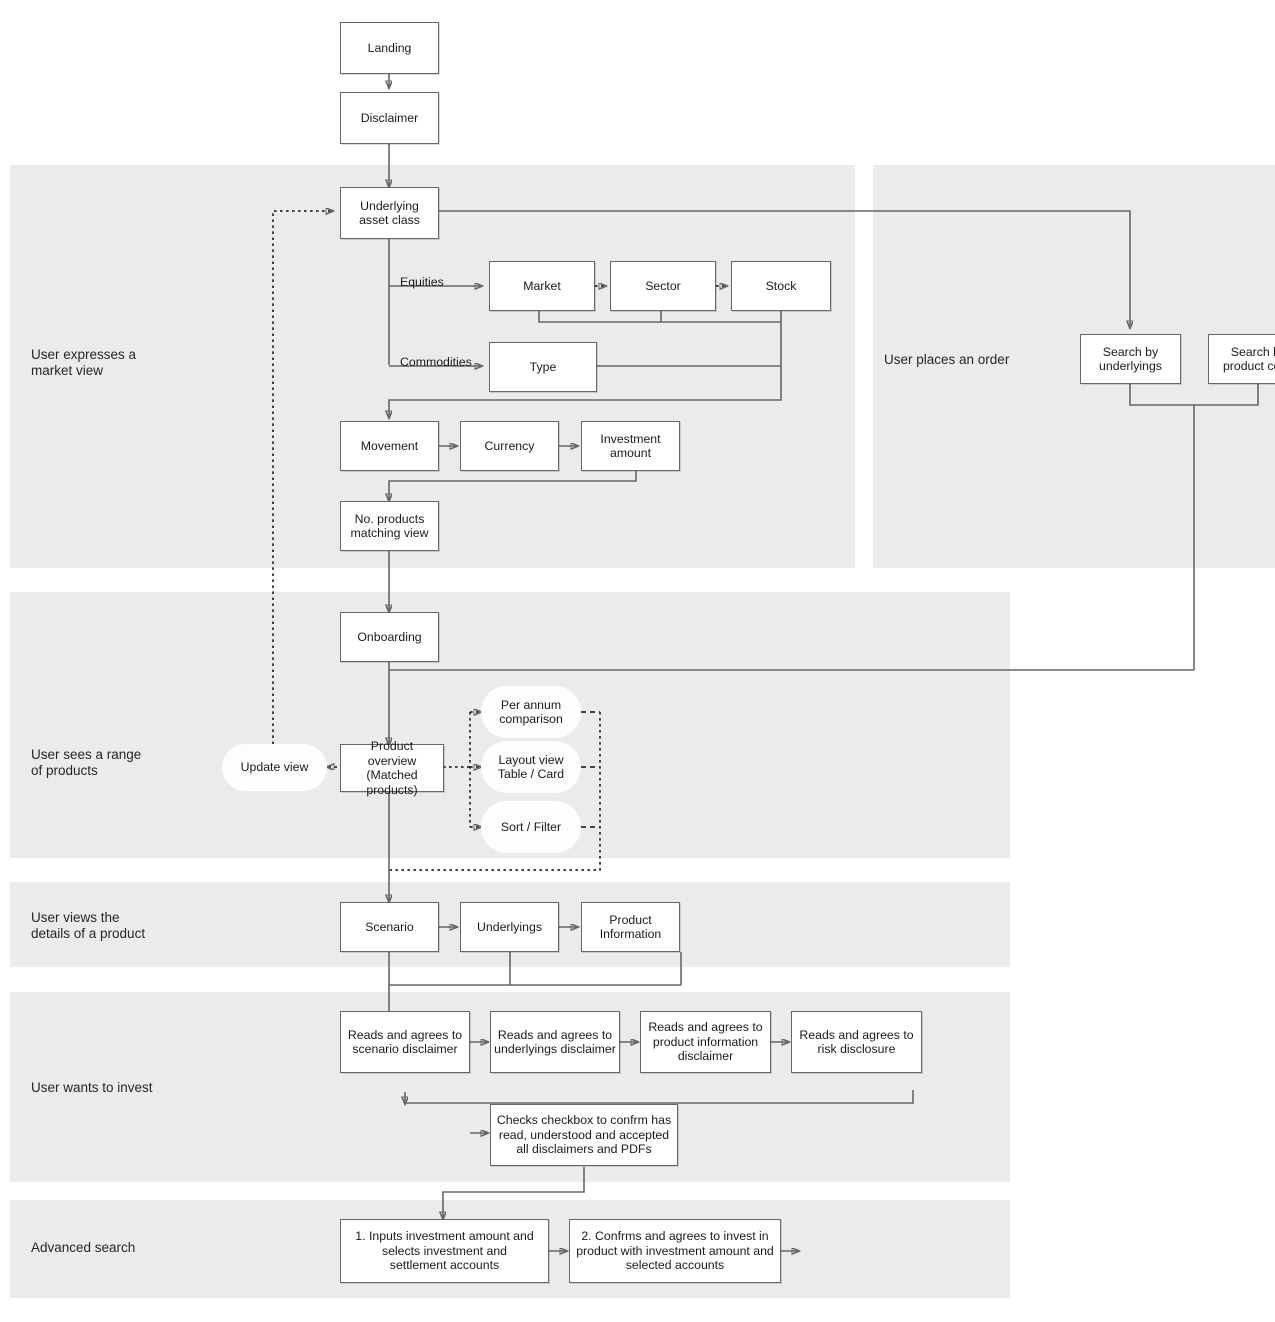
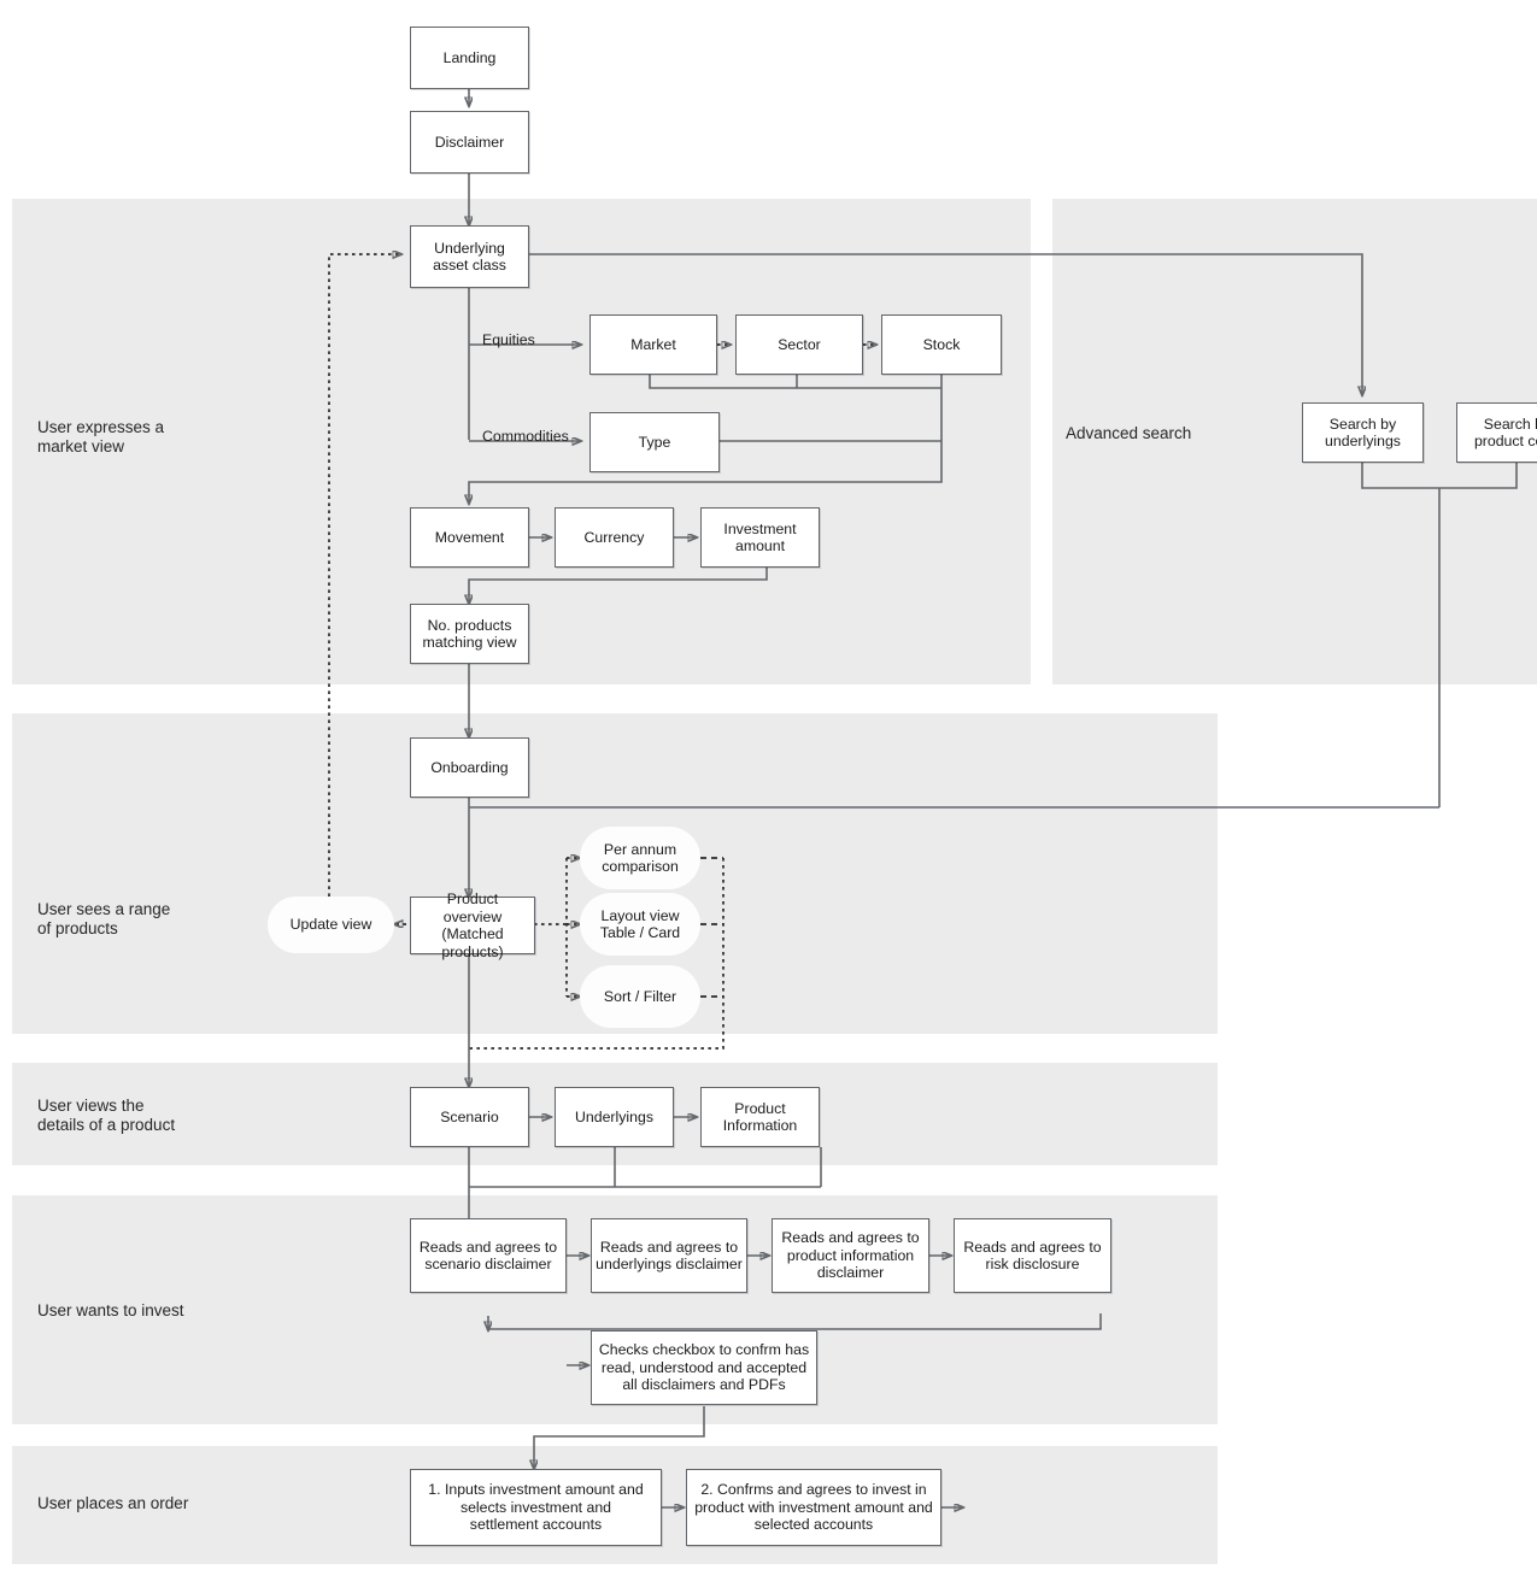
  User expresses a
  market view
- User places an order
+ Advanced search
  User sees a range
  of products
  User views the
  details of a product
  User wants to invest
- Advanced search
+ User places an order
  Landing
  Disclaimer
  Underlying
  asset class
  Market
  Sector
  Stock
  Type
  Movement
  Currency
  Investment
  amount
  No. products
  matching view
  Onboarding
  Update view
  Product
  overview
  (Matched products)
  Per annum
  comparison
  Layout view
  Table / Card
  Sort / Filter
  Scenario
  Underlyings
  Product
  Information
  Search by
  underlyings
  Search
  product c
  Reads and agrees to
  scenario disclaimer
  Reads and agrees to
  underlyings disclaimer
  Reads and agrees to
  product information
  disclaimer
  Reads and agrees to
  risk disclosure
  Checks checkbox to confrm has
  read, understood and accepted
  all disclaimers and PDFs
  1. Inputs investment amount and
  selects investment and
  settlement accounts
  2. Confrms and agrees to invest in
  product with investment amount and
  selected accounts
  Equities
  Commodities
